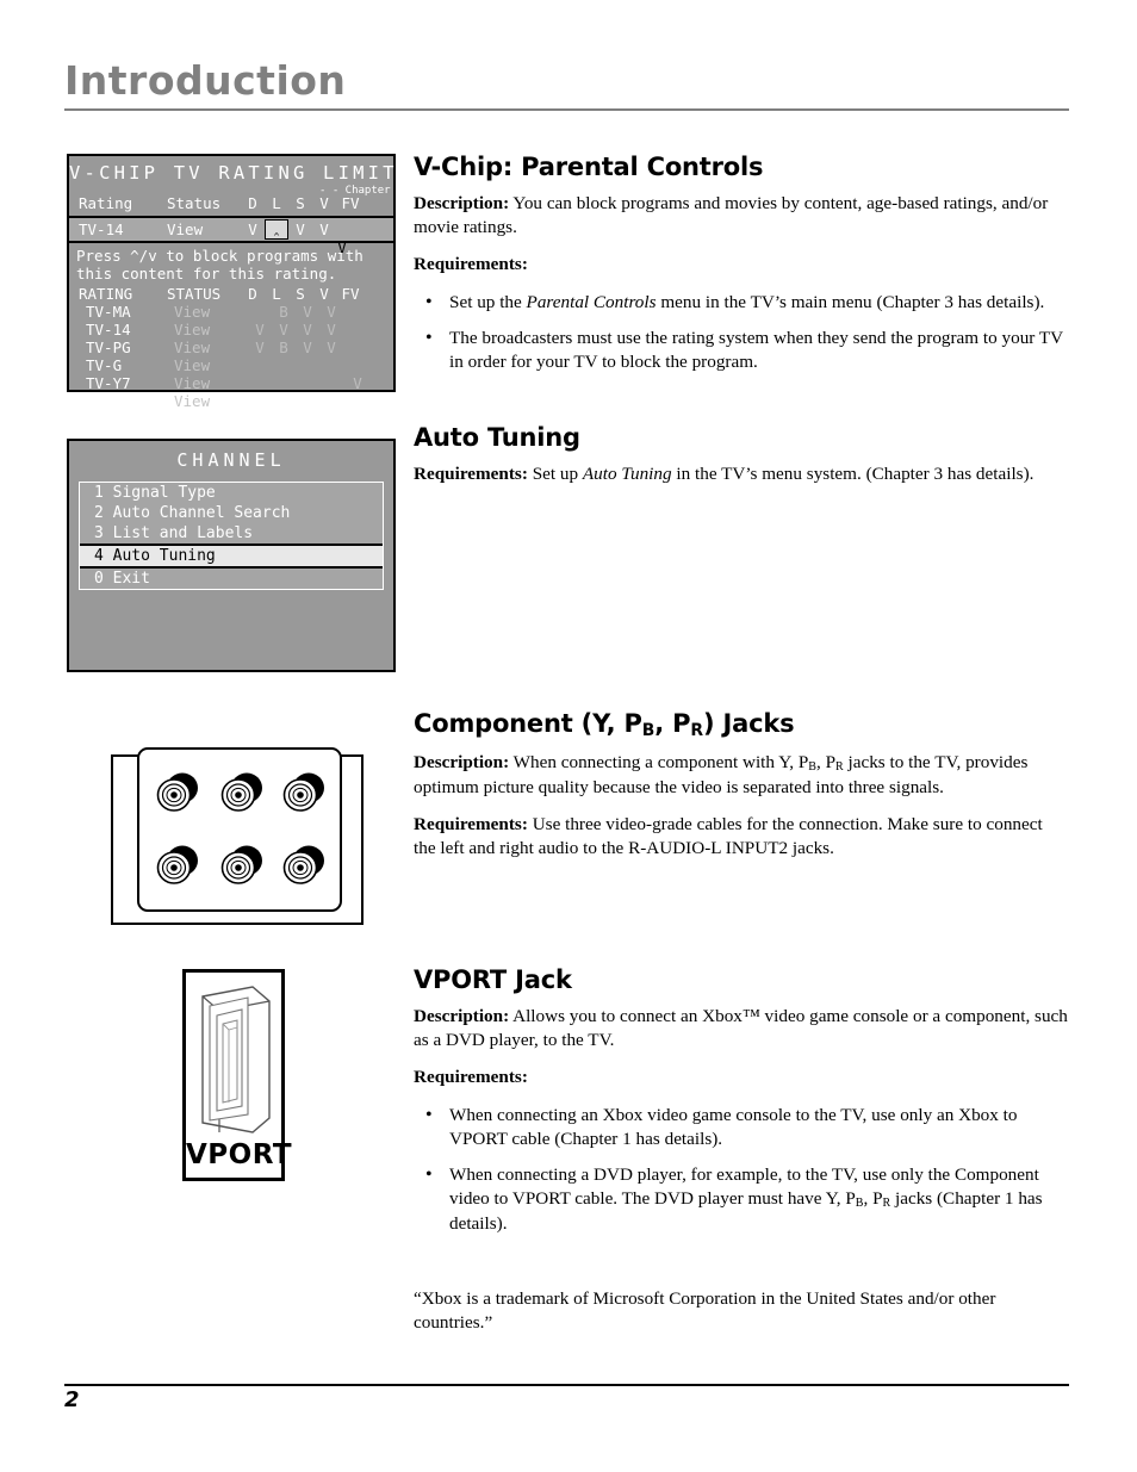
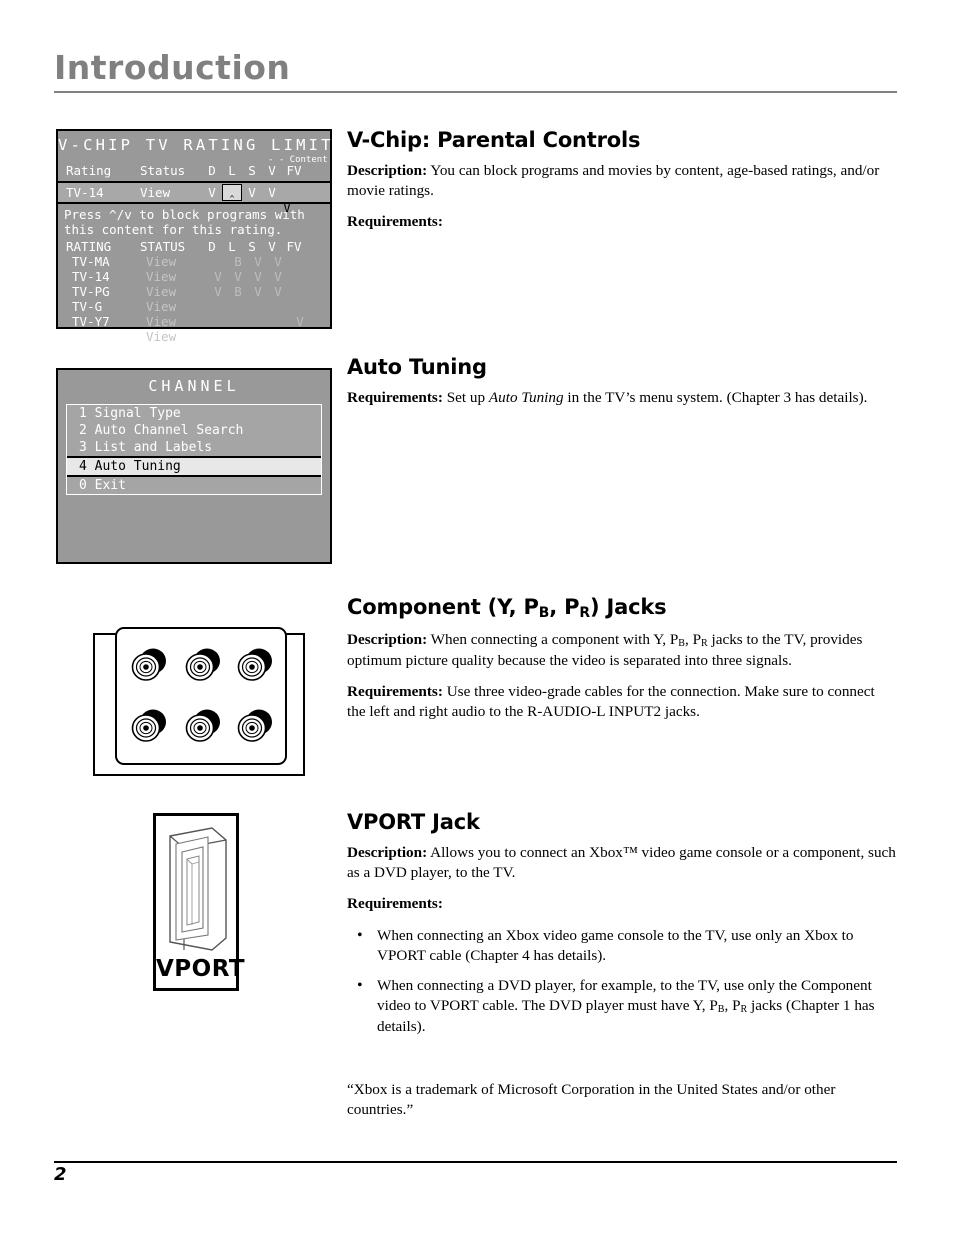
  Introduction
  V-CHIP TV RATING LIMIT
- - - Chapter - -
+ - - Content - -
  Rating
  Status
  D
  L
  S
  V
  FV
  TV-14
  View
  V
  V
  ^
  V
  V
  Press ^/v to block prams with
  this content for thisting.
  RATING
  STATUS
  D
  L
  S
  V
  FV
  TV-MA
  View
  B
  V
  V
  TV-14
  View
  V
  V
  V
  V
  TV-PG
  View
  V
  B
  V
  V
  TV-G
  View
  TV-Y7
  View
  V
  View
  CHANNEL
  1 Signal Type
  2 Auto Channel Search
  3 List and Labels
  4 Auto Tuning
  0 Exit
  VPORT
  V-Chip: Parental Controls
  Description: You can block programs and movies by content, age-based ratings, and/or movie ratings.
  Requirements:
- Set up the Parental Controls menu in the TV’s main menu (Chapter 3 has details).
- The broadcasters must use the rating system when they send the program to your TV in order for your TV to block the program.
  Auto Tuning
  Requirements: Set up Auto Tuning in the TV’s menu system. (Chapter 3 has details).
  Component (Y, PB, PR) Jacks
  Description: When connecting a component with Y, PB, PR jacks to the TV, provides optimum picture quality because the video is separated into three signals.
  Requirements: Use three video-grade cables for the connection. Make sure to connect the left and right audio to the R-AUDIO-L INPUT2 jacks.
  VPORT Jack
  Description: Allows you to connect an Xbox™ video game console or a component, such as a DVD player, to the TV.
  Requirements:
- When connecting an Xbox video game console to the TV, use only an Xbox to VPORT cable (Chapter 1 has details).
+ When connecting an Xbox video game console to the TV, use only an Xbox to VPORT cable (Chapter 4 has details).
  When connecting a DVD player, for example, to the TV, use only the Component video to VPORT cable. The DVD player must have Y, PB, PR jacks (Chapter 1 has details).
  “Xbox is a trademark of Microsoft Corporation in the United States and/or other countries.”
  2
